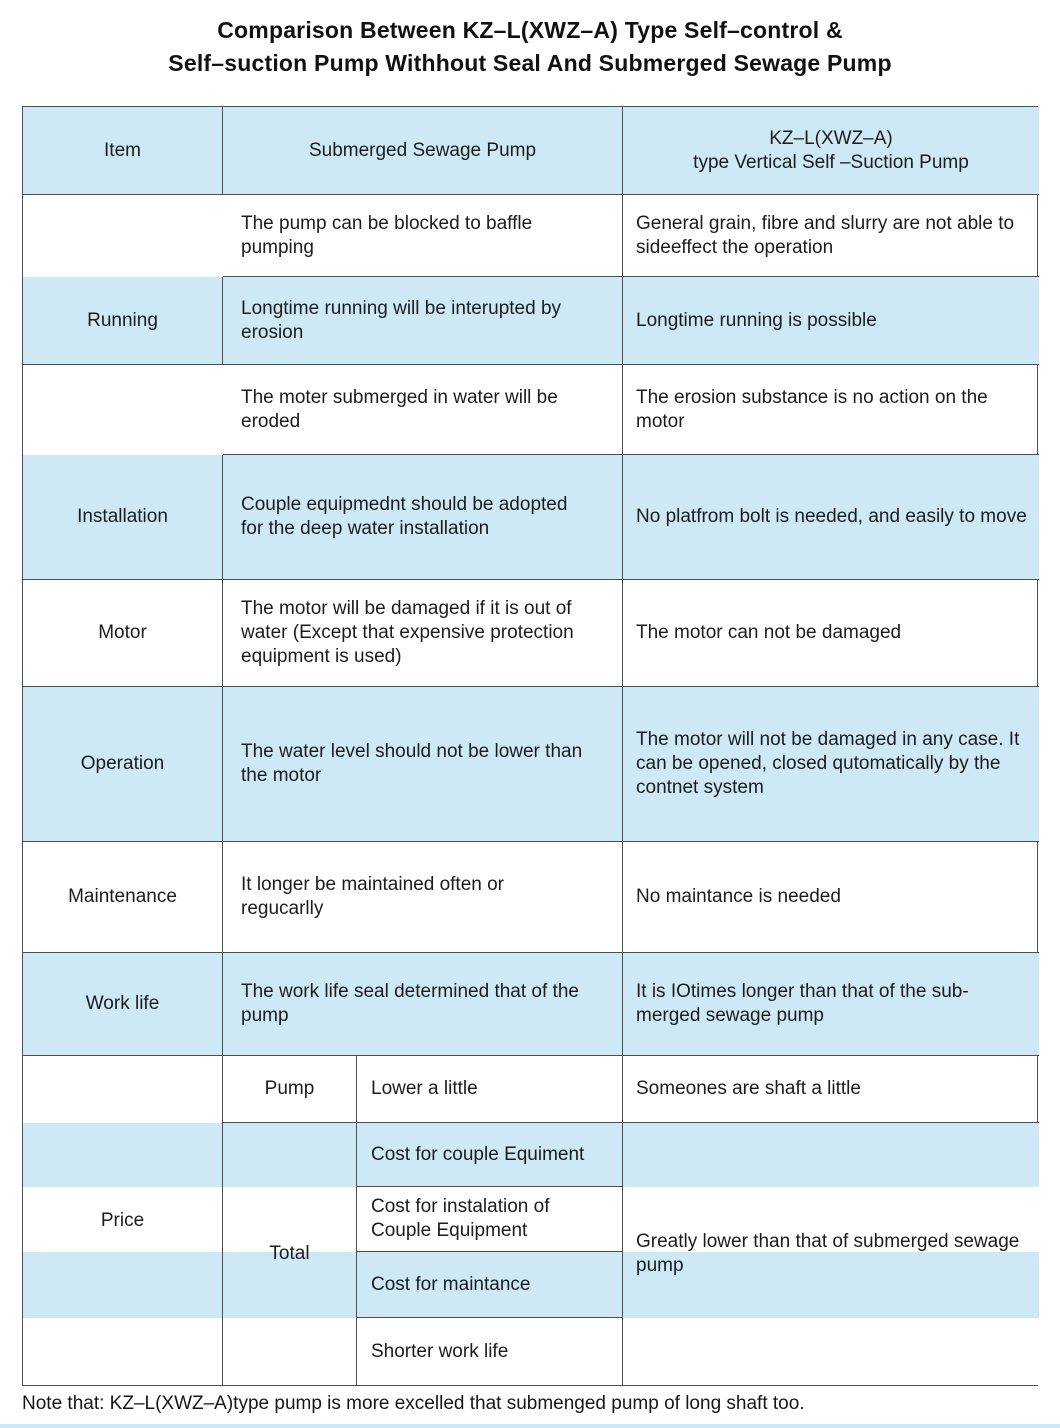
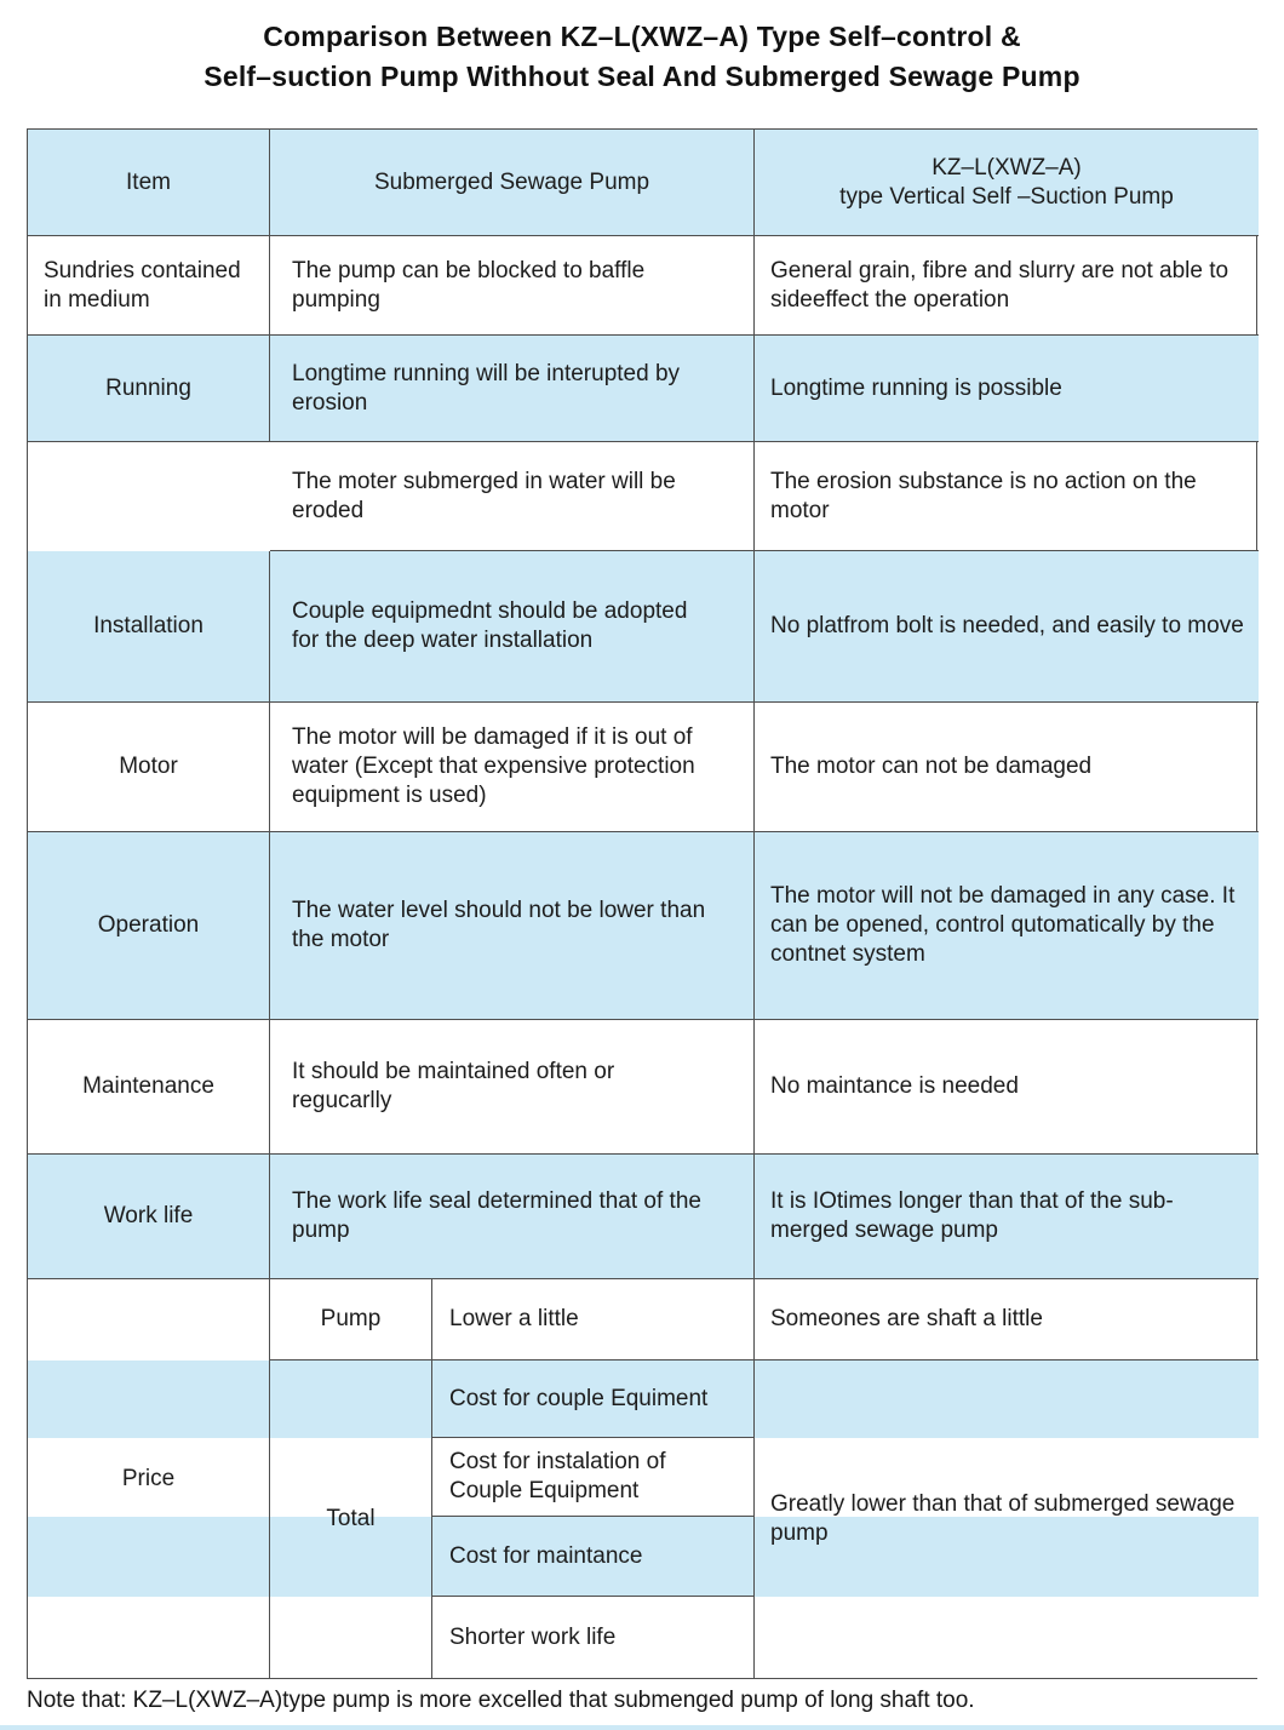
  Comparison Between KZ–L(XWZ–A) Type Self–control &
  Self–suction Pump Withhout Seal And Submerged Sewage Pump
  Item
  Submerged Sewage Pump
  KZ–L(XWZ–A)
  type Vertical Self –Suction Pump
+ Sundries contained in medium
  The pump can be blocked to baffle pumping
  General grain, fibre and slurry are not able to sideeffect the operation
  Running
  Longtime running will be interupted by erosion
  Longtime running is possible
  The moter submerged in water will be eroded
  The erosion substance is no action on the motor
  Installation
  Couple equipmednt should be adopted for the deep water installation
  No platfrom bolt is needed, and easily to move
  Motor
  The motor will be damaged if it is out of water (Except that expensive protection equipment is used)
  The motor can not be damaged
  Operation
  The water level should not be lower than the motor
- The motor will not be damaged in any case. It can be opened, closed qutomatically by the contnet system
+ The motor will not be damaged in any case. It can be opened, control qutomatically by the contnet system
  Maintenance
- It longer be maintained often or regucarlly
+ It should be maintained often or regucarlly
  No maintance is needed
  Work life
  The work life seal determined that of the pump
  It is IOtimes longer than that of the sub-merged sewage pump
  Price
  Pump
  Lower a little
  Someones are shaft a little
  Total
  Cost for couple Equiment
  Cost for instalation of Couple Equipment
  Cost for maintance
  Shorter work life
  Greatly lower than that of submerged sewage pump
  Note that: KZ–L(XWZ–A)type pump is more excelled that submenged pump of long shaft too.
